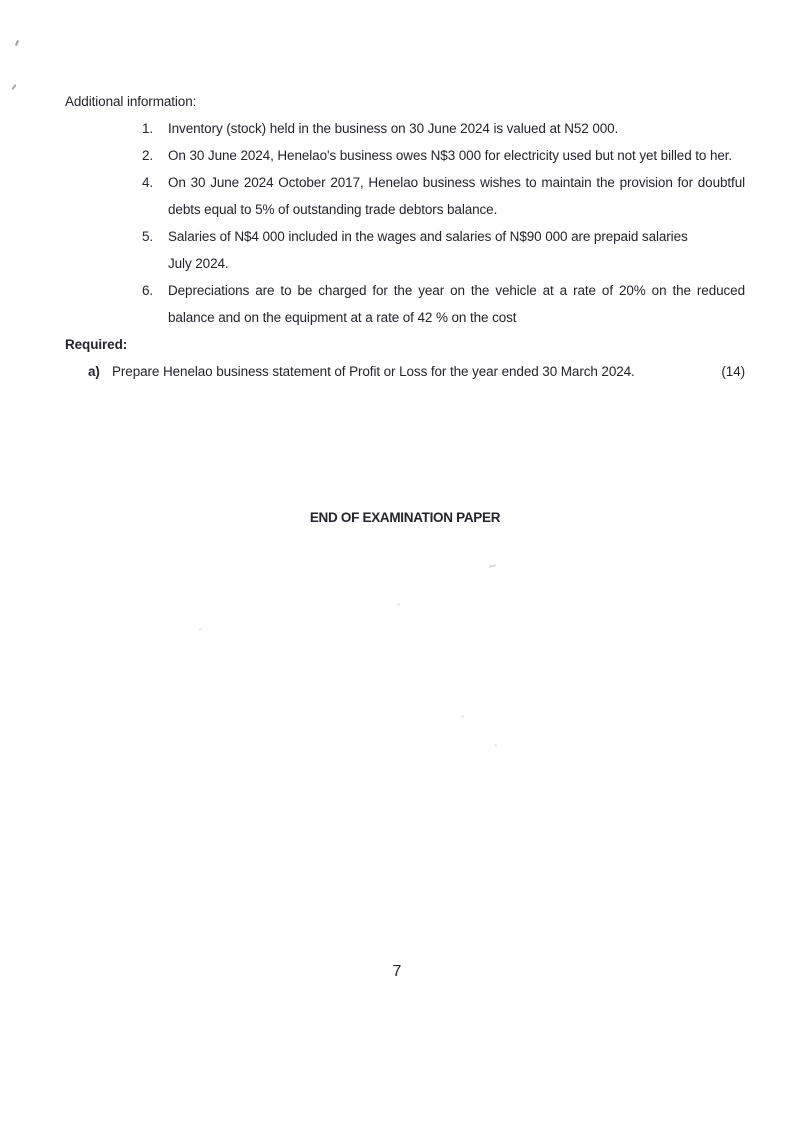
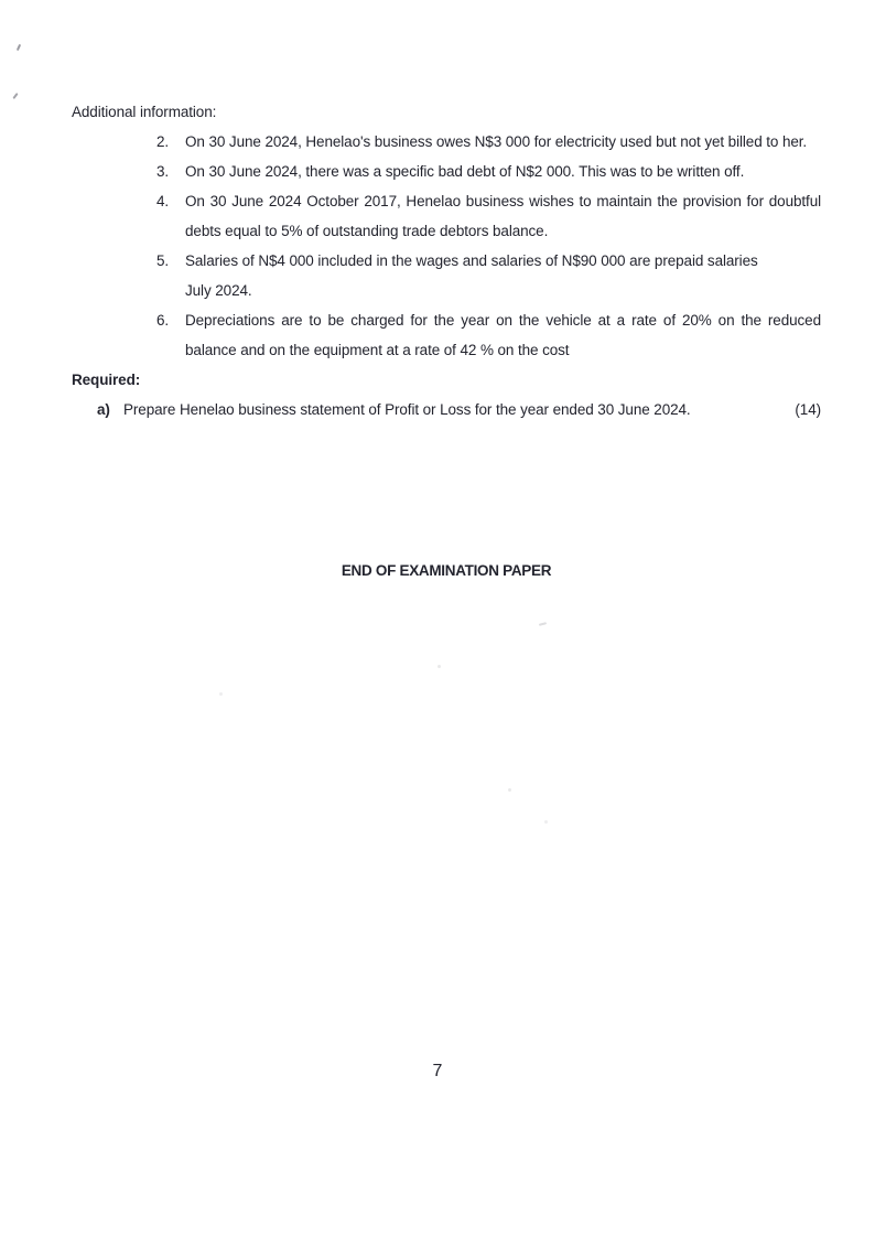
  Additional information:
- 1.
- Inventory (stock) held in the business on 30 June 2024 is valued at N52 000.
  2.
  On 30 June 2024, Henelao's business owes N$3 000 for electricity used but not yet billed to her.
+ 3.
+ On 30 June 2024, there was a specific bad debt of N$2 000. This was to be written off.
  4.
  On 30 June 2024 October 2017, Henelao business wishes to maintain the provision for doubtful
  debts equal to 5% of outstanding trade debtors balance.
  5.
  Salaries of N$4 000 included in the wages and salaries of N$90 000 are prepaid salaries
  July 2024.
  6.
  Depreciations are to be charged for the year on the vehicle at a rate of 20% on the reduced
  balance and on the equipment at a rate of 42 % on the cost
  Required:
  a)
- Prepare Henelao business statement of Profit or Loss for the year ended 30 March 2024.
+ Prepare Henelao business statement of Profit or Loss for the year ended 30 June 2024.
  (14)
  END OF EXAMINATION PAPER
  7
